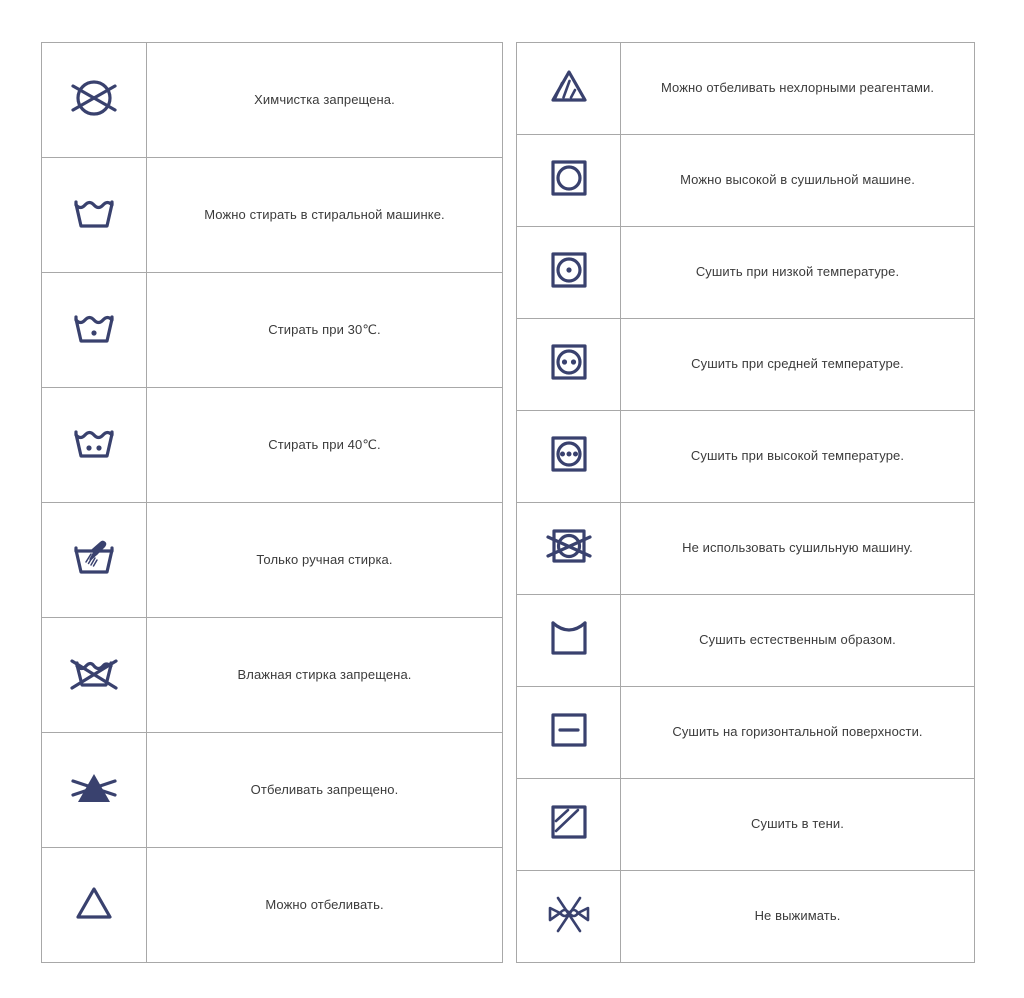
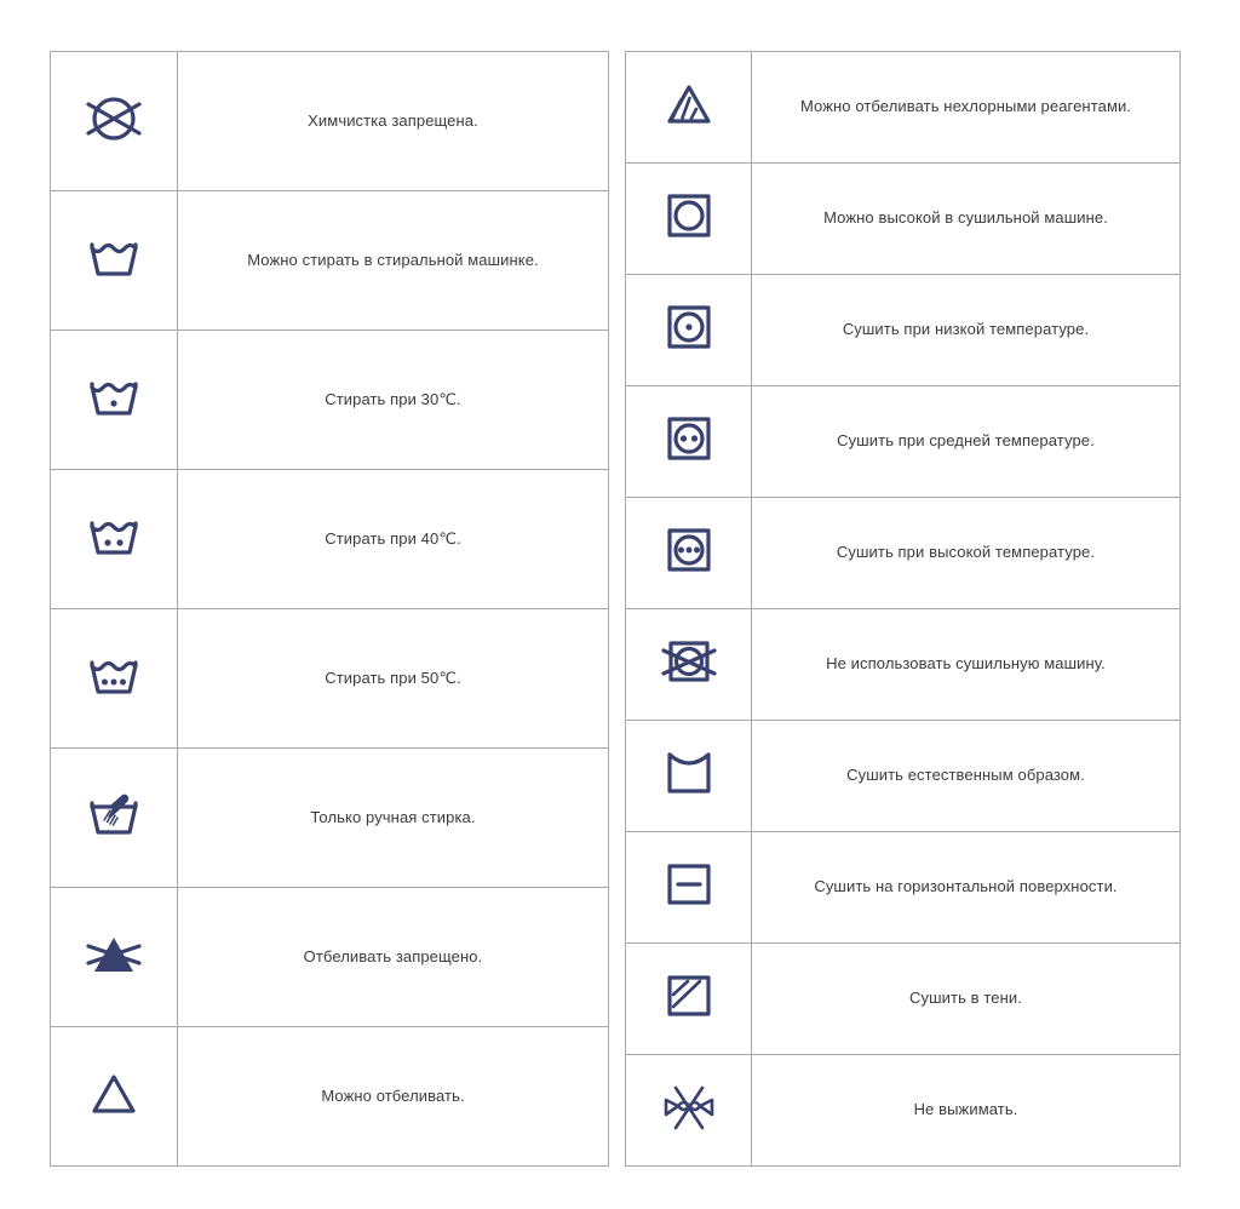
  	Химчистка запрещена.
  	Можно стирать в стиральной машинке.
  	Стирать при 30℃.
  	Стирать при 40℃.
+ 	Стирать при 50℃.
  	Только ручная стирка.
- 	Влажная стирка запрещена.
  	Отбеливать запрещено.
  	Можно отбеливать.
  	Можно отбеливать нехлорными реагентами.
  	Можно высокой в сушильной машине.
  	Сушить при низкой температуре.
  	Сушить при средней температуре.
  	Сушить при высокой температуре.
  	Не использовать сушильную машину.
  	Сушить естественным образом.
  	Сушить на горизонтальной поверхности.
  	Сушить в тени.
  	Не выжимать.
